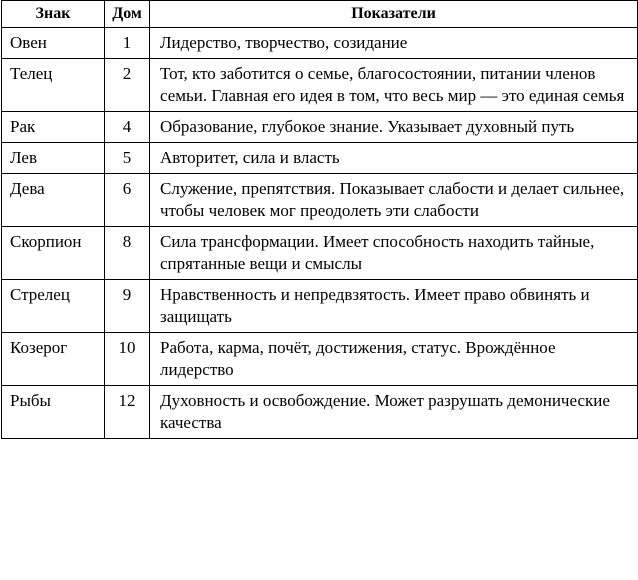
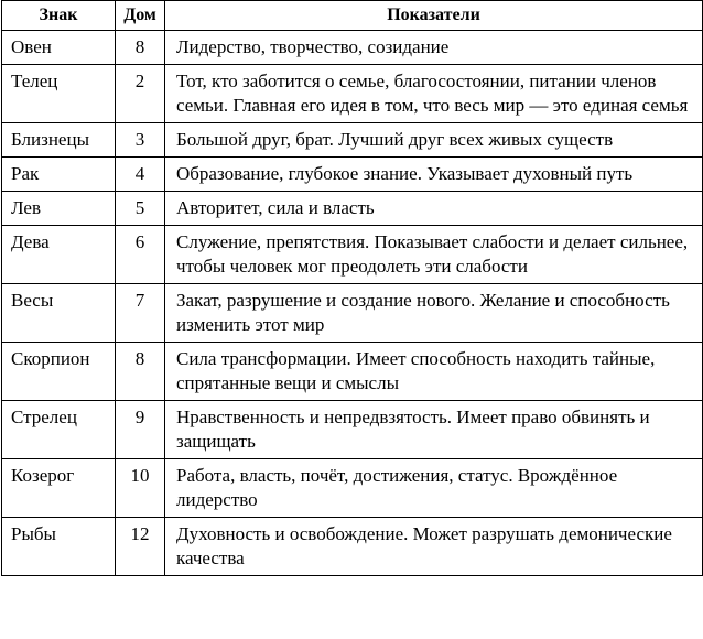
  Знак	Дом	Показатели
- Овен	1	Лидерство, творчество, созидание
+ Овен	8	Лидерство, творчество, созидание
  Телец	2	Тот, кто заботится о семье, благосостоянии, питании членов семьи. Главная его идея в том, что весь мир — это единая семья
+ Близнецы	3	Большой друг, брат. Лучший друг всех живых существ
  Рак	4	Образование, глубокое знание. Указывает духовный путь
  Лев	5	Авторитет, сила и власть
  Дева	6	Служение, препятствия. Показывает слабости и делает сильнее, чтобы человек мог преодолеть эти слабости
+ Весы	7	Закат, разрушение и создание нового. Желание и способность изменить этот мир
  Скорпион	8	Сила трансформации. Имеет способность находить тайные, спрятанные вещи и смыслы
  Стрелец	9	Нравственность и непредвзятость. Имеет право обвинять и защищать
- Козерог	10	Работа, карма, почёт, достижения, статус. Врождённое лидерство
+ Козерог	10	Работа, власть, почёт, достижения, статус. Врождённое лидерство
  Рыбы	12	Духовность и освобождение. Может разрушать демонические качества
